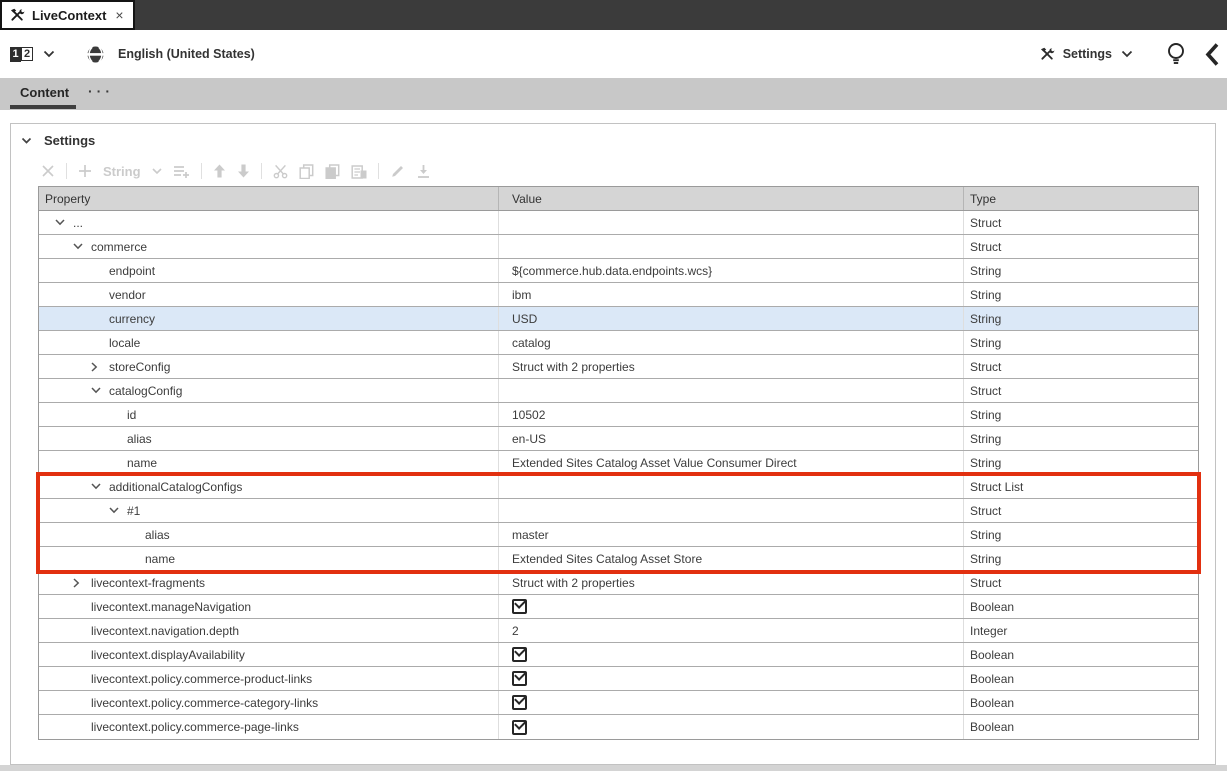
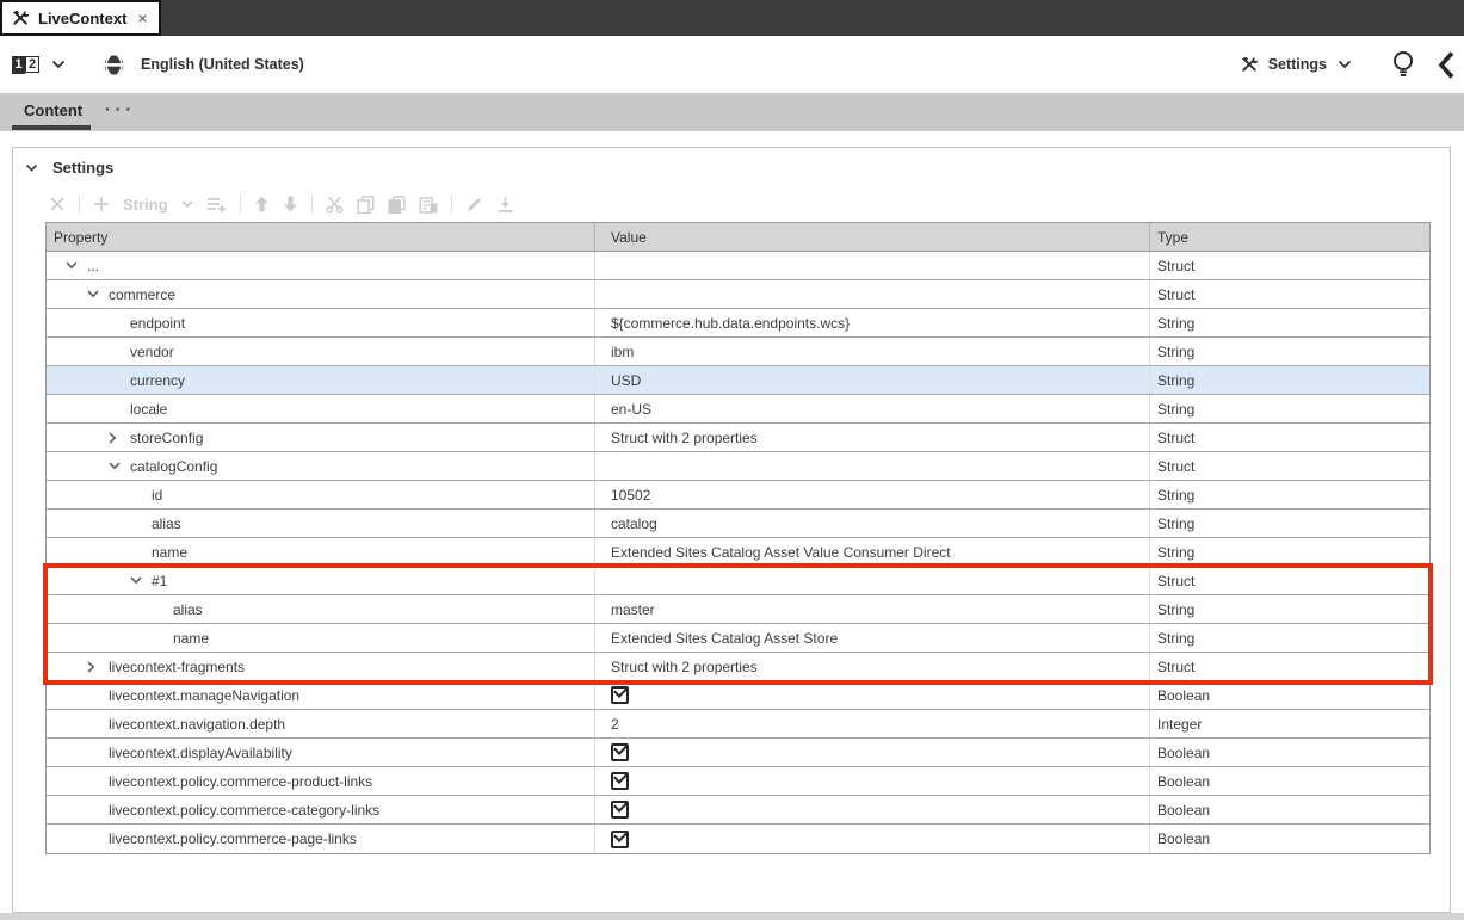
  LiveContext
  ×
  1
  2
  English (United States)
  Settings
  Content
  ···
  Settings
  String
  Property
  Value
  Type
  ...
  Struct
  commerce
  Struct
  endpoint
  ${commerce.hub.data.endpoints.wcs}
  String
  vendor
  ibm
  String
  currency
  USD
  String
  locale
- catalog
+ en-US
  String
  storeConfig
  Struct with 2 properties
  Struct
  catalogConfig
  Struct
  id
  10502
  String
  alias
- en-US
+ catalog
  String
  name
  Extended Sites Catalog Asset Value Consumer Direct
  String
- additionalCatalogConfigs
- Struct List
  #1
  Struct
  alias
  master
  String
  name
  Extended Sites Catalog Asset Store
  String
  livecontext-fragments
  Struct with 2 properties
  Struct
  livecontext.manageNavigation
  Boolean
  livecontext.navigation.depth
  2
  Integer
  livecontext.displayAvailability
  Boolean
  livecontext.policy.commerce-product-links
  Boolean
  livecontext.policy.commerce-category-links
  Boolean
  livecontext.policy.commerce-page-links
  Boolean
